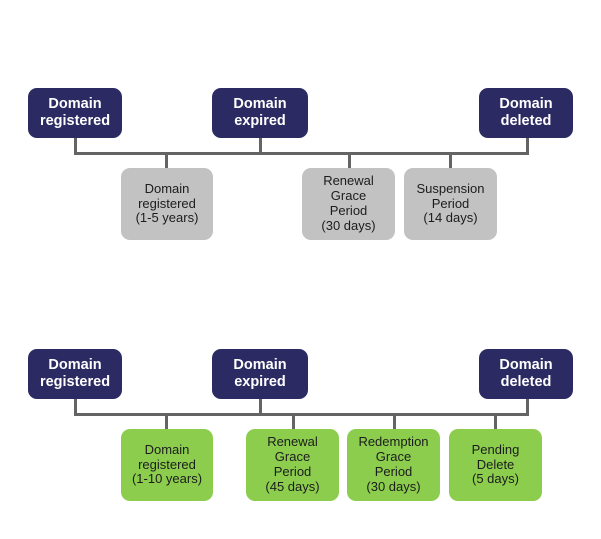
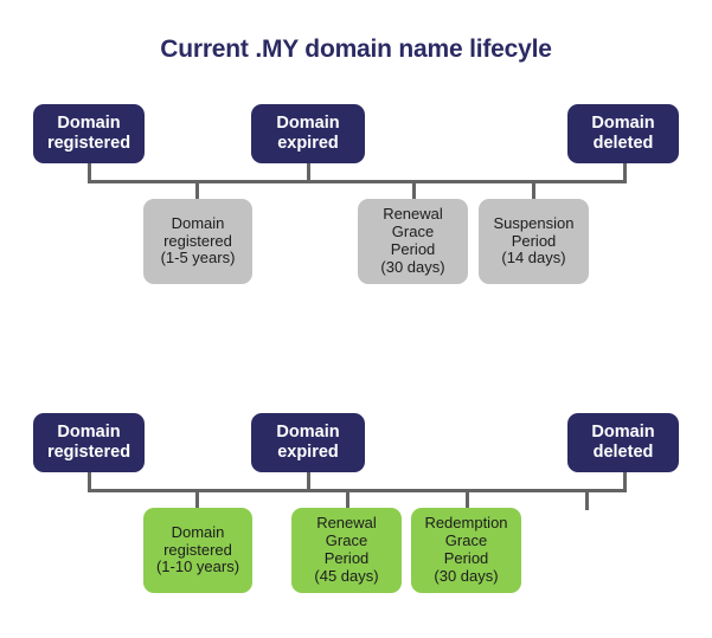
+ Current .MY domain name lifecyle
  Domain
  registered
  Domain
  expired
  Domain
  deleted
  Domain
  registered
  (1-5 years)
  Renewal
  Grace
  Period
  (30 days)
  Suspension
  Period
  (14 days)
  Domain
  registered
  Domain
  expired
  Domain
  deleted
  Domain
  registered
  (1-10 years)
  Renewal
  Grace
  Period
  (45 days)
  Redemption
  Grace
  Period
  (30 days)
- Pending
- Delete
- (5 days)
